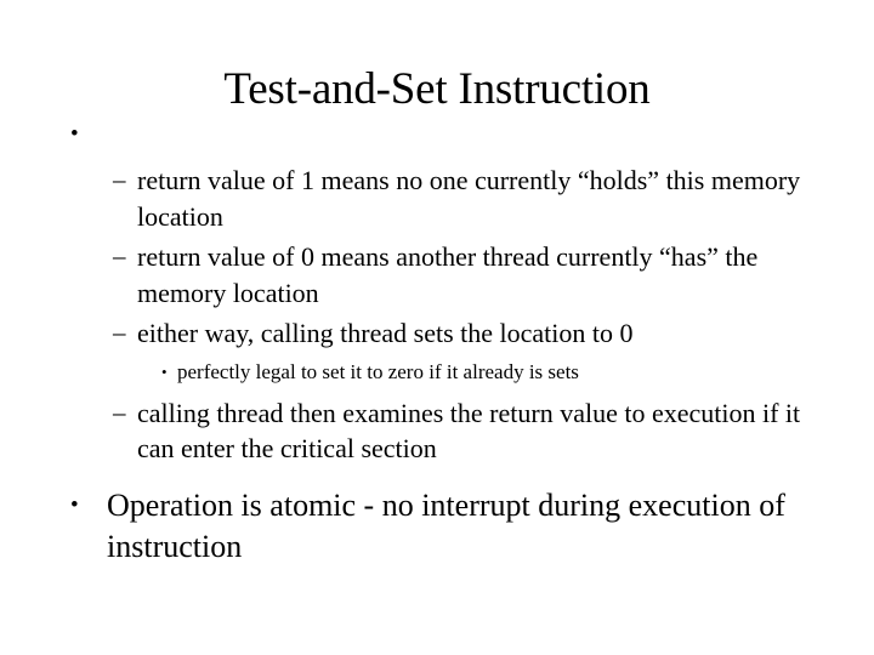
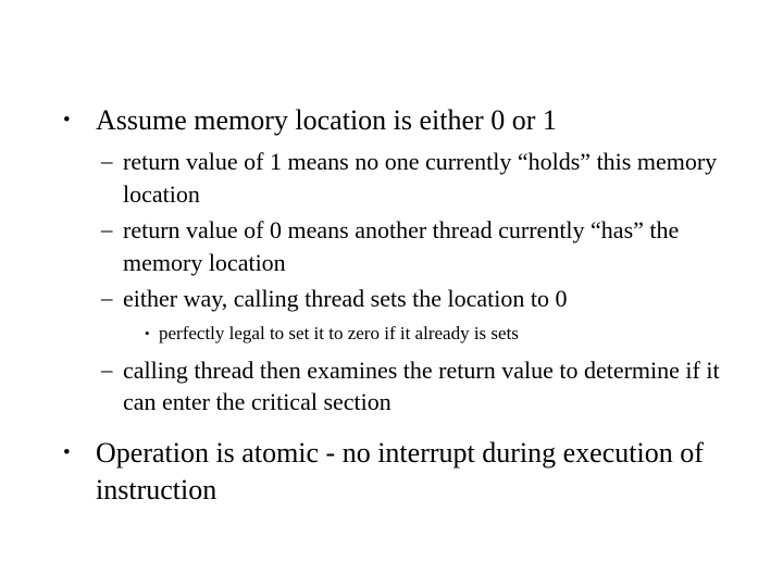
- Test-and-Set Instruction
  •
+ Assume memory location is either 0 or 1
  –
  return value of 1 means no one currently “holds” this memory location
  –
  return value of 0 means another thread currently “has” the memory location
  –
  either way, calling thread sets the location to 0
  •
  perfectly legal to set it to zero if it already is sets
  –
- calling thread then examines the return value to execution if it can enter the critical section
+ calling thread then examines the return value to determine if it can enter the critical section
  •
  Operation is atomic - no interrupt during execution of instruction
